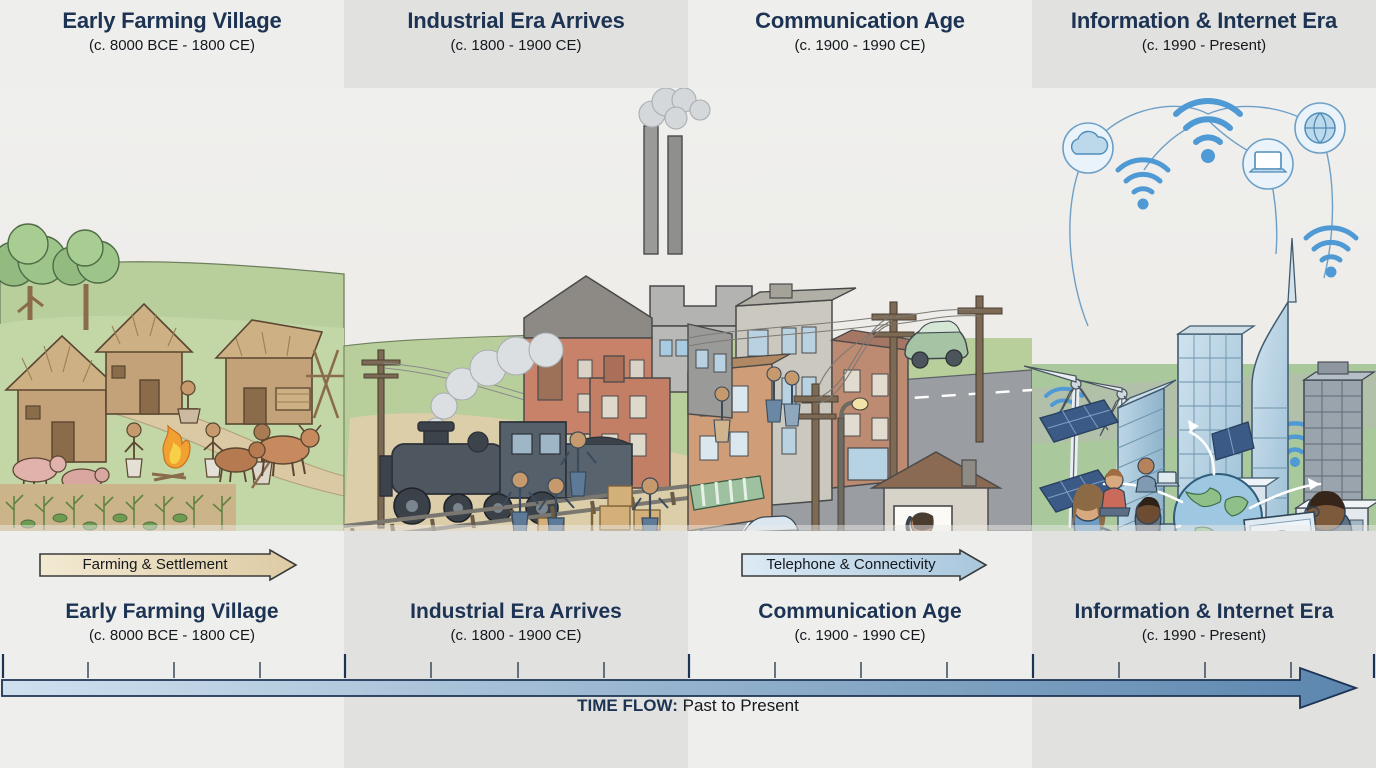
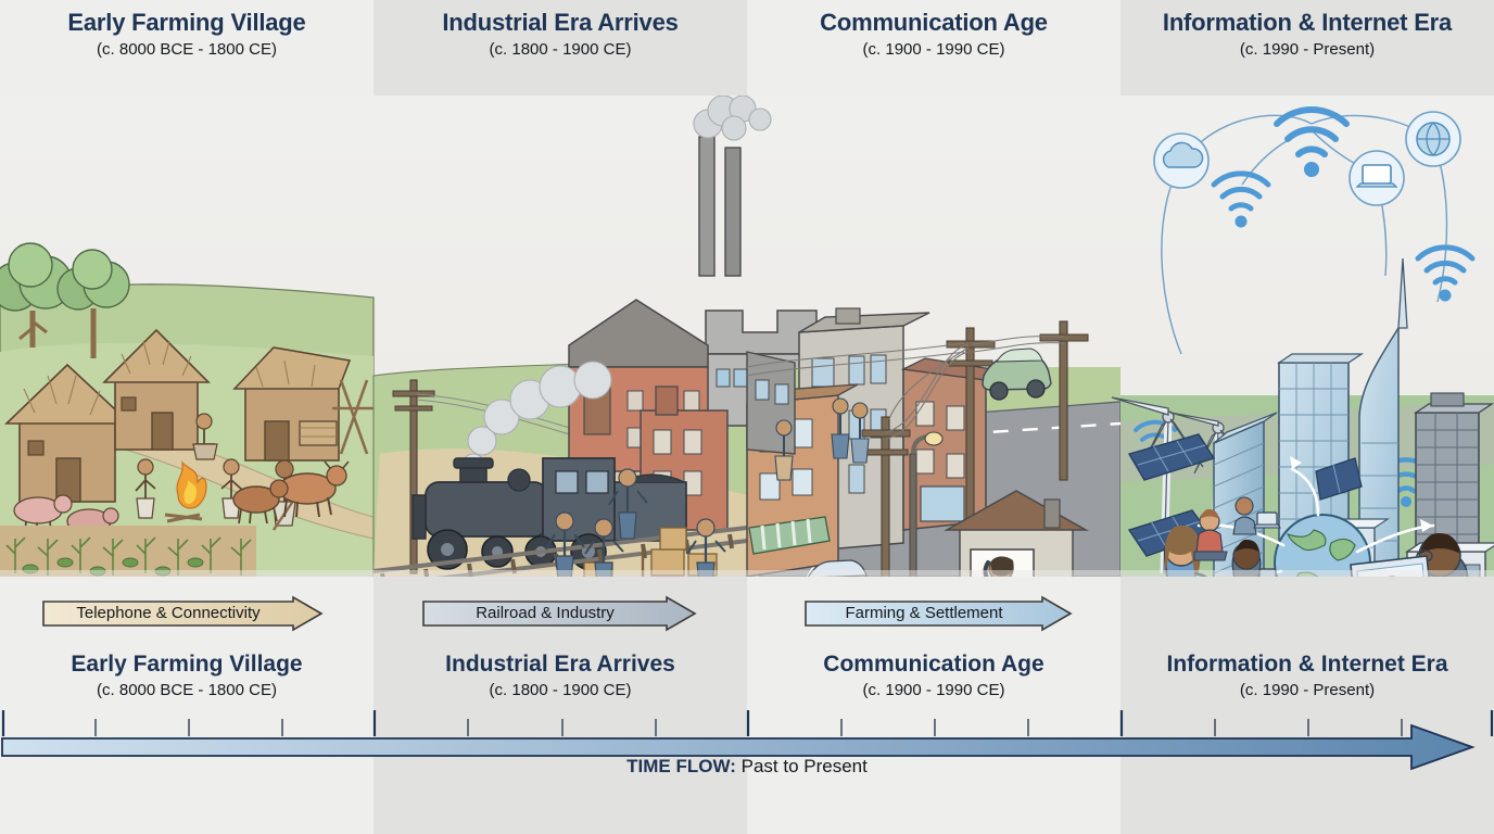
  Early Farming Village
  (c. 8000 BCE - 1800 CE)
  Industrial Era Arrives
  (c. 1800 - 1900 CE)
  Communication Age
  (c. 1900 - 1990 CE)
  Information & Internet Era
  (c. 1990 - Present)
- Farming & Settlement
+ Telephone & Connectivity
+ Railroad & Industry
- Telephone & Connectivity
+ Farming & Settlement
  Early Farming Village
  (c. 8000 BCE - 1800 CE)
  Industrial Era Arrives
  (c. 1800 - 1900 CE)
  Communication Age
  (c. 1900 - 1990 CE)
  Information & Internet Era
  (c. 1990 - Present)
  TIME FLOW: Past to Present
